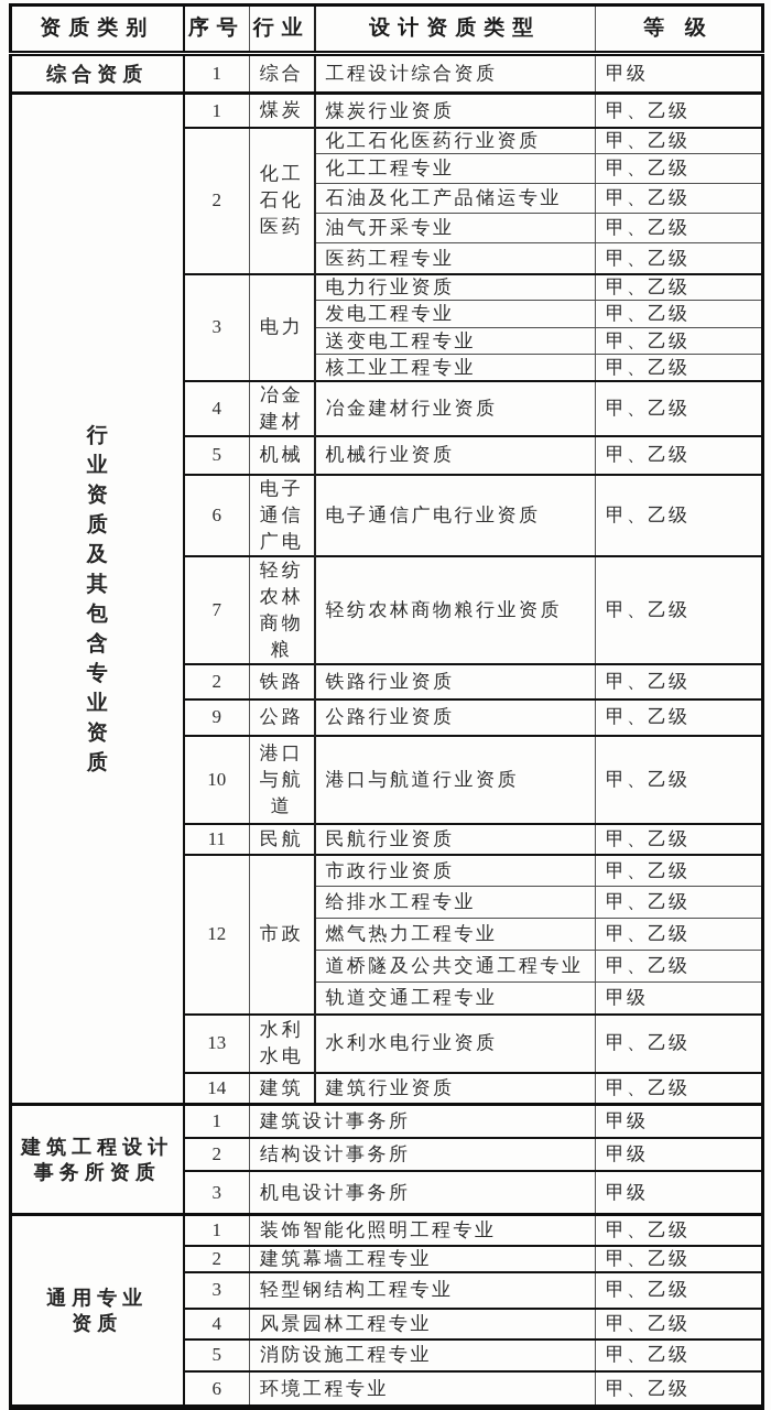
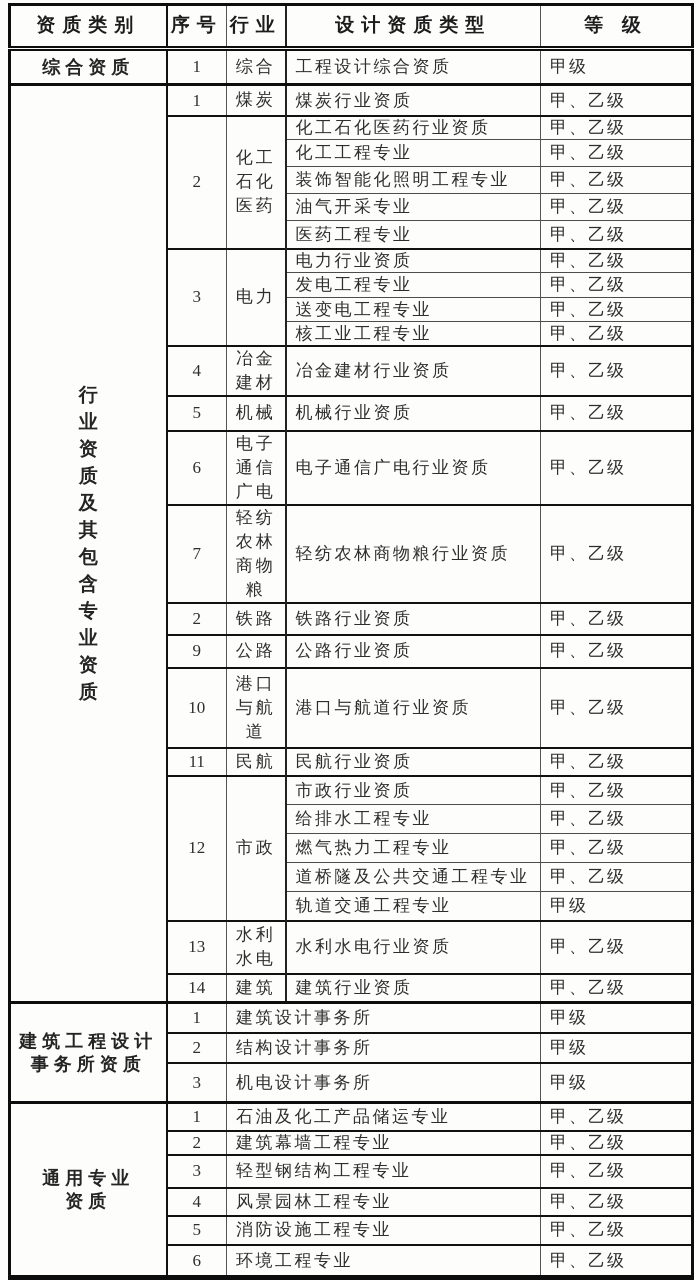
  资质类别	序号	行业	设计资质类型	等 级
  综合资质	1	综合	工程设计综合资质	甲级
  行 业 资 质 及 其 包 含 专 业 资 质	1	煤炭	煤炭行业资质	甲、乙级
  2	化工 石化 医药	化工石化医药行业资质	甲、乙级
  化工工程专业	甲、乙级
- 石油及化工产品储运专业	甲、乙级
+ 装饰智能化照明工程专业	甲、乙级
  油气开采专业	甲、乙级
  医药工程专业	甲、乙级
  3	电力	电力行业资质	甲、乙级
  发电工程专业	甲、乙级
  送变电工程专业	甲、乙级
  核工业工程专业	甲、乙级
  4	冶金 建材	冶金建材行业资质	甲、乙级
  5	机械	机械行业资质	甲、乙级
  6	电子 通信 广电	电子通信广电行业资质	甲、乙级
  7	轻纺 农林 商物 粮	轻纺农林商物粮行业资质	甲、乙级
  2	铁路	铁路行业资质	甲、乙级
  9	公路	公路行业资质	甲、乙级
  10	港口 与航 道	港口与航道行业资质	甲、乙级
  11	民航	民航行业资质	甲、乙级
  12	市政	市政行业资质	甲、乙级
  给排水工程专业	甲、乙级
  燃气热力工程专业	甲、乙级
  道桥隧及公共交通工程专业	甲、乙级
  轨道交通工程专业	甲级
  13	水利 水电	水利水电行业资质	甲、乙级
  14	建筑	建筑行业资质	甲、乙级
  建筑工程设计 事务所资质	1	建筑设计事务所	甲级
  2	结构设计事务所	甲级
  3	机电设计事务所	甲级
- 通用专业 资质	1	装饰智能化照明工程专业	甲、乙级
+ 通用专业 资质	1	石油及化工产品储运专业	甲、乙级
  2	建筑幕墙工程专业	甲、乙级
  3	轻型钢结构工程专业	甲、乙级
  4	风景园林工程专业	甲、乙级
  5	消防设施工程专业	甲、乙级
  6	环境工程专业	甲、乙级
